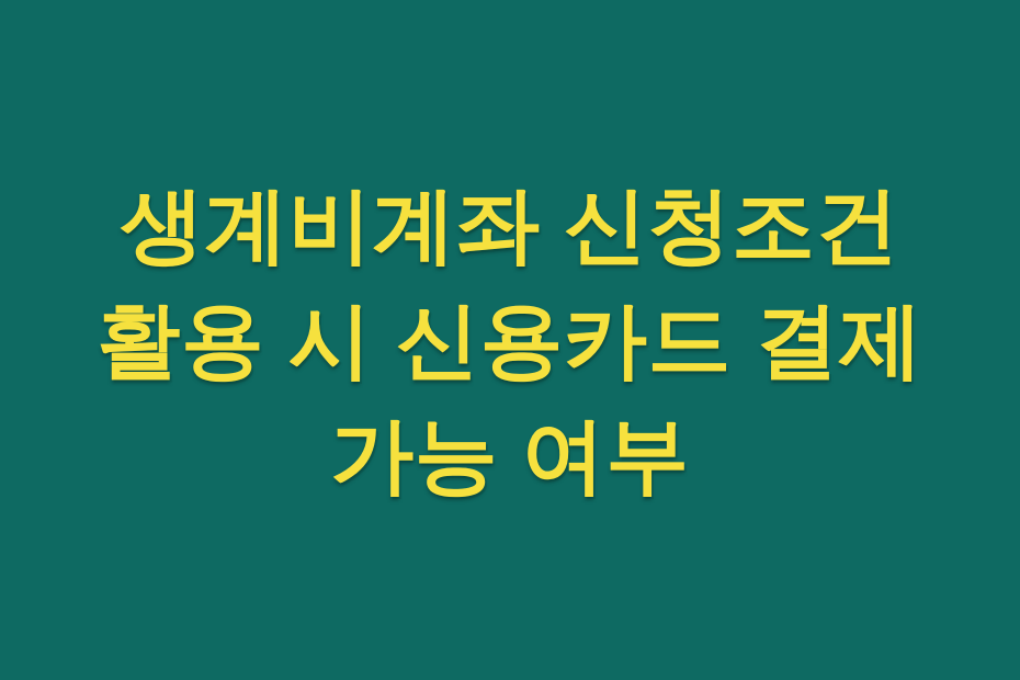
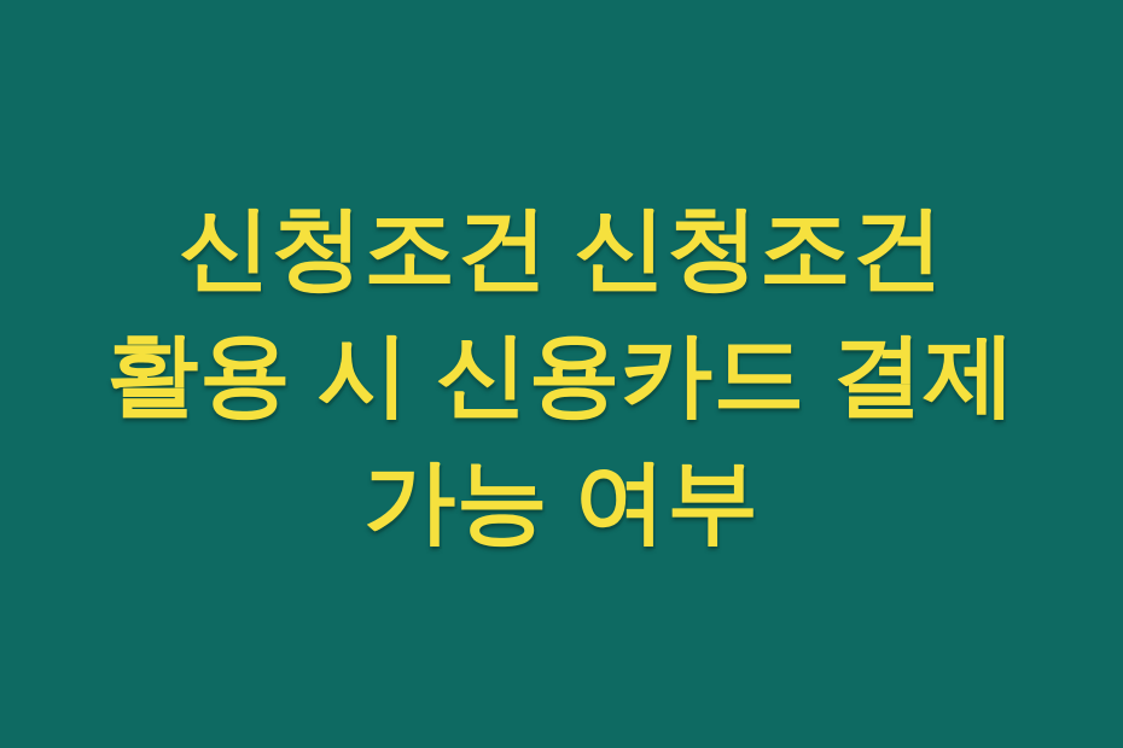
- 생계비계좌 신청조건 활용 시 신용카드 결제 가능 여부
+ 신청조건 신청조건 활용 시 신용카드 결제 가능 여부
